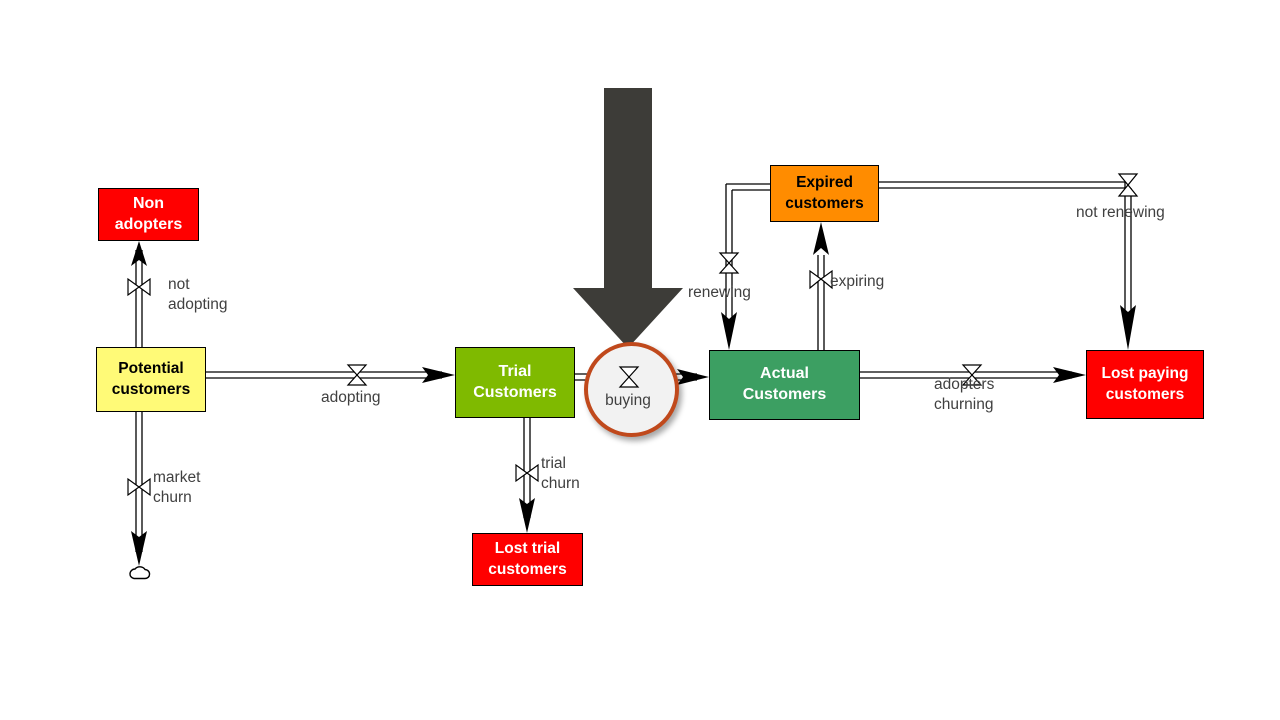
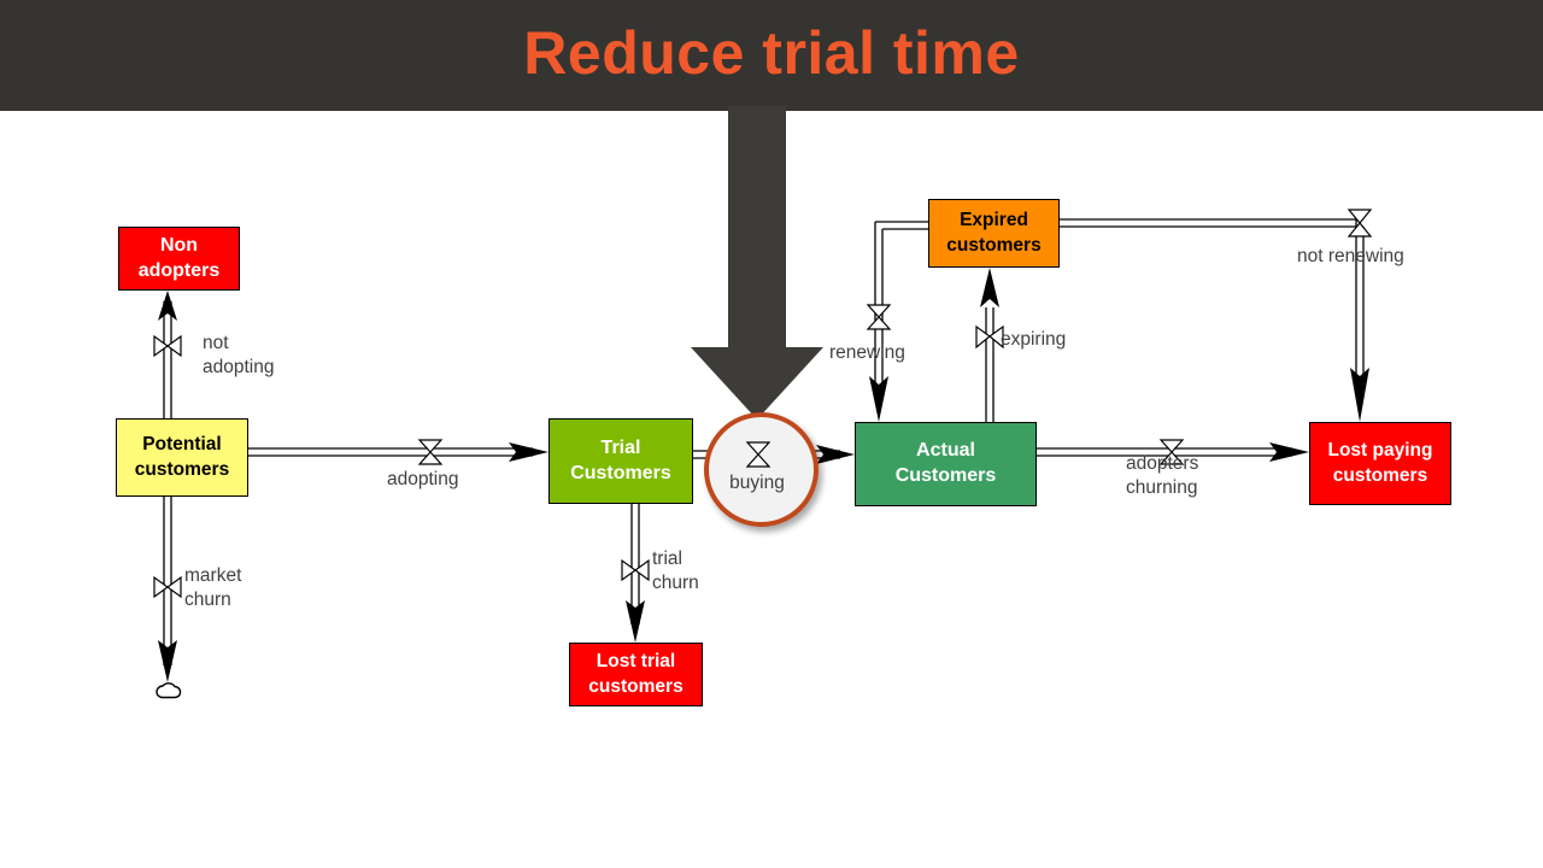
+ Reduce trial time
  Non
  adopters
  Potential
  customers
  Trial
  Customers
  Lost trial
  customers
  Expired
  customers
  Actual
  Customers
  Lost paying
  customers
  not
  adopting
  market
  churn
  adopting
  trial
  churn
  buying
  renewing
  expiring
  not renewing
  adopters
  churning
